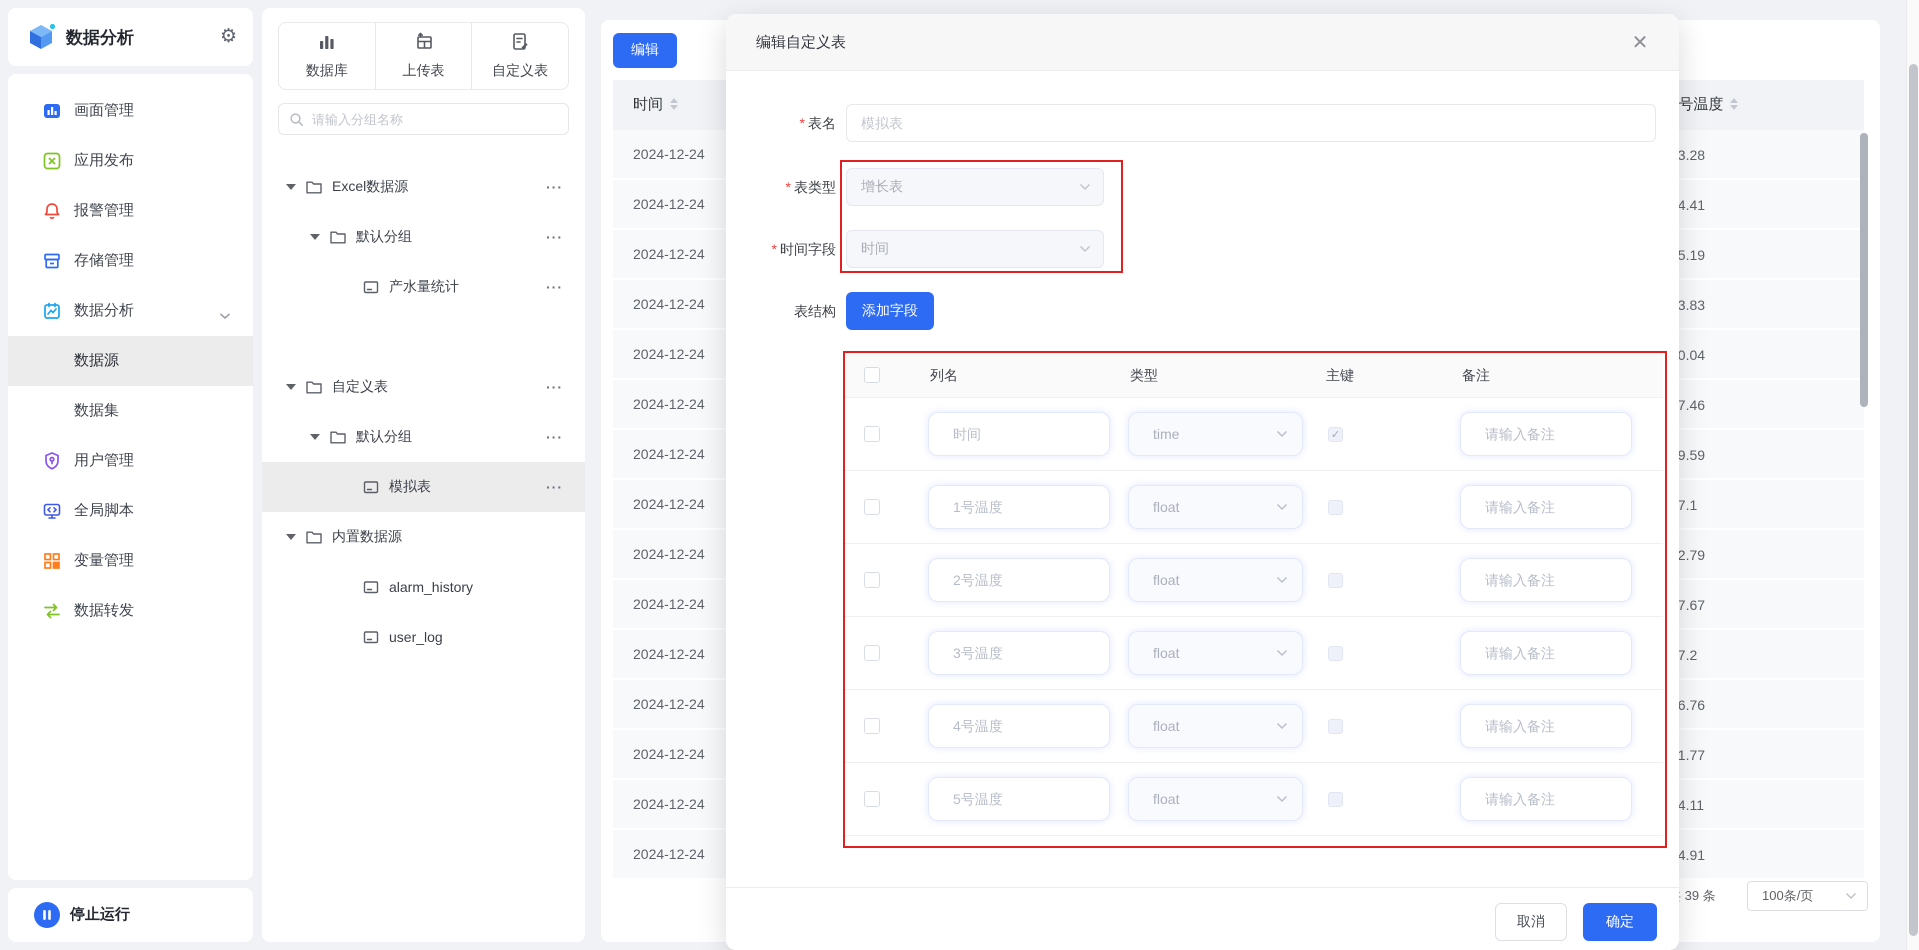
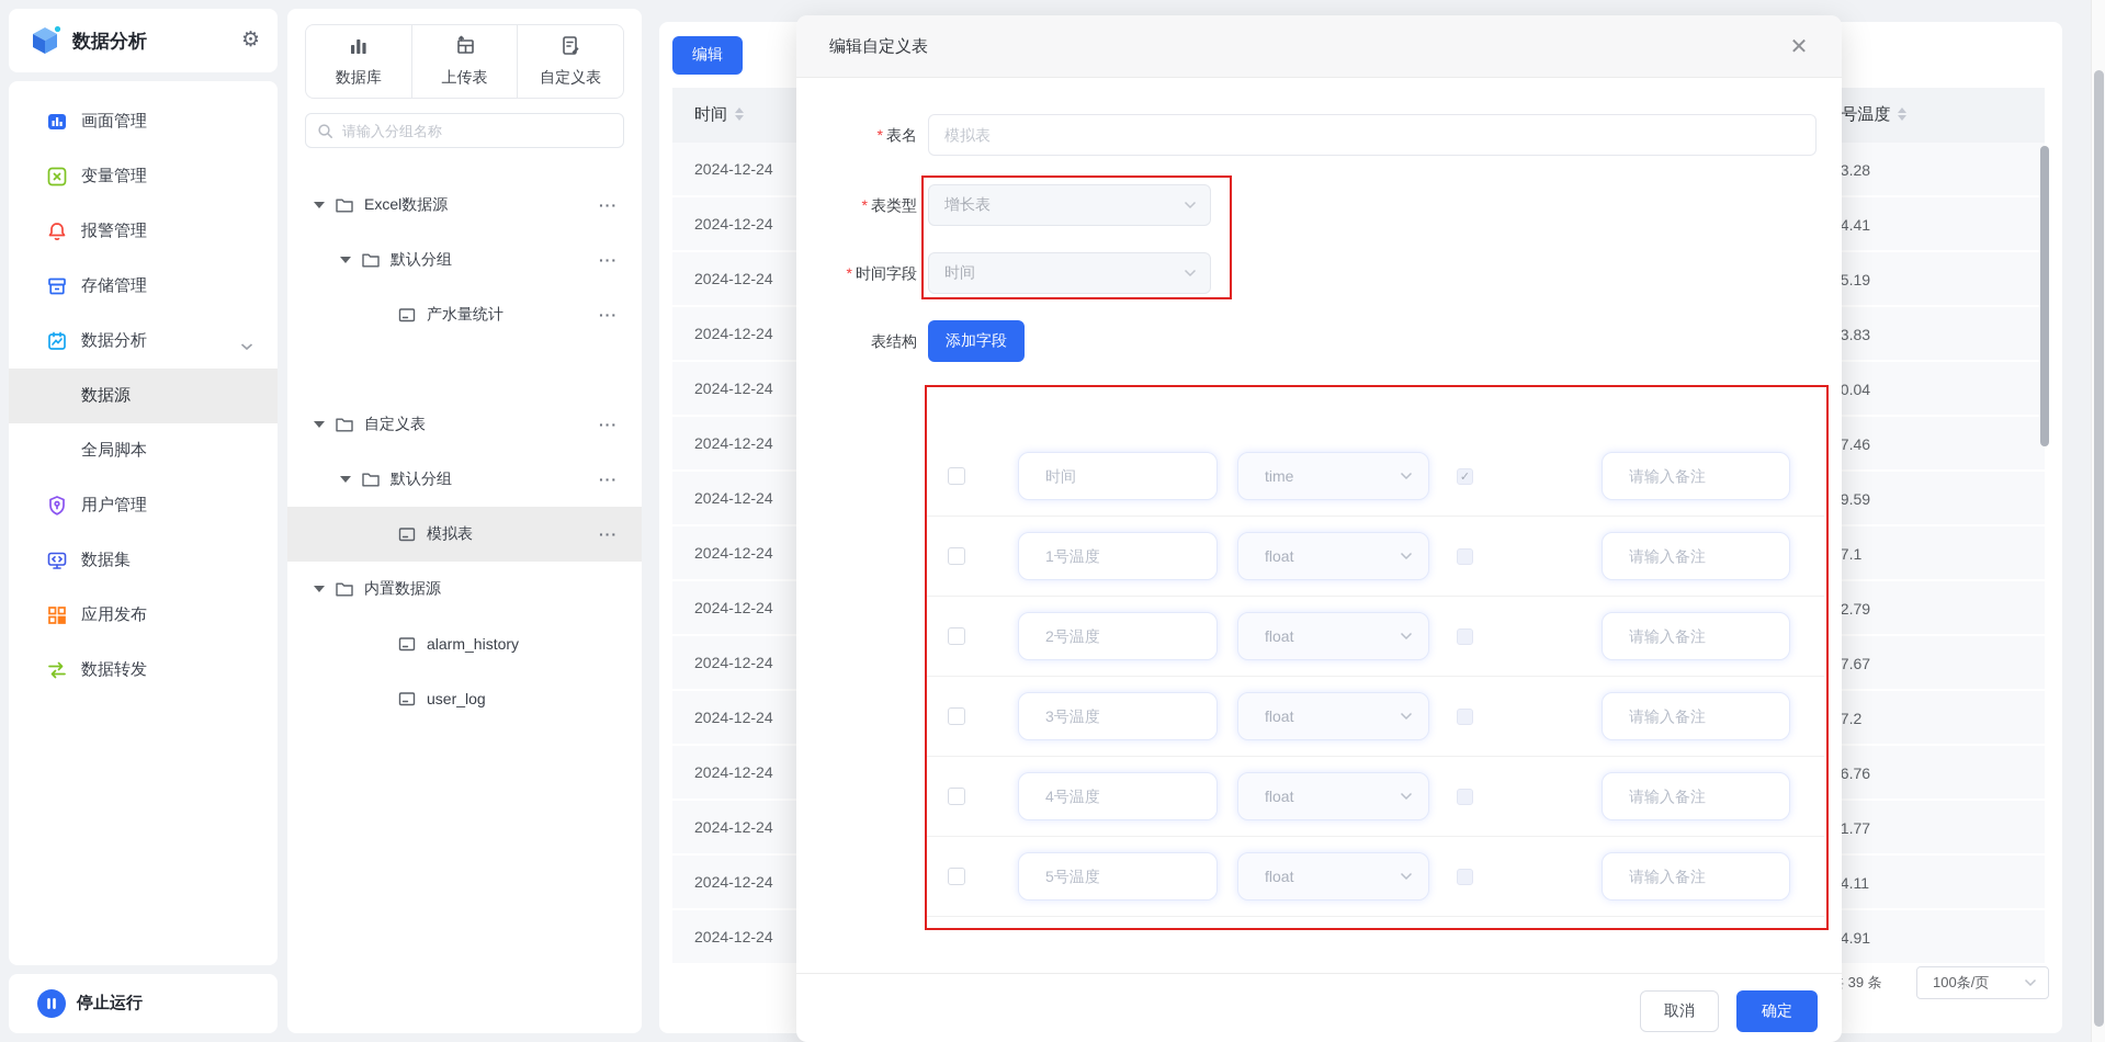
  数据分析
  ⚙
  画面管理
- 应用发布
+ 变量管理
  报警管理
  存储管理
  数据分析
  数据源
- 数据集
+ 全局脚本
  用户管理
- 全局脚本
+ 数据集
- 变量管理
+ 应用发布
  数据转发
  停止运行
  数据库
  上传表
  自定义表
  请输入分组名称
  Excel数据源
  ···
  默认分组
  ···
  产水量统计
  ···
  自定义表
  ···
  默认分组
  ···
  模拟表
  ···
  内置数据源
  alarm_history
  user_log
  编辑
  时间
  号温度
  2024-12-24
  2024-12-24
  2024-12-24
  2024-12-24
  2024-12-24
  2024-12-24
  2024-12-24
  2024-12-24
  2024-12-24
  2024-12-24
  2024-12-24
  2024-12-24
  2024-12-24
  2024-12-24
  2024-12-24
  3.28
  4.41
  5.19
  3.83
  0.04
  7.46
  9.59
  7.1
  2.79
  7.67
  7.2
  6.76
  1.77
  4.11
  4.91
  39 条
  100条/页
  编辑自定义表
  ✕
  表名
  模拟表
  表类型
  增长表
  时间字段
  时间
  表结构
  添加字段
- 列名
- 类型
- 主键
- 备注
  时间
  time
  ✓
  请输入备注
  1号温度
  float
  请输入备注
  2号温度
  float
  请输入备注
  3号温度
  float
  请输入备注
  4号温度
  float
  请输入备注
  5号温度
  float
  请输入备注
  取消
  确定
